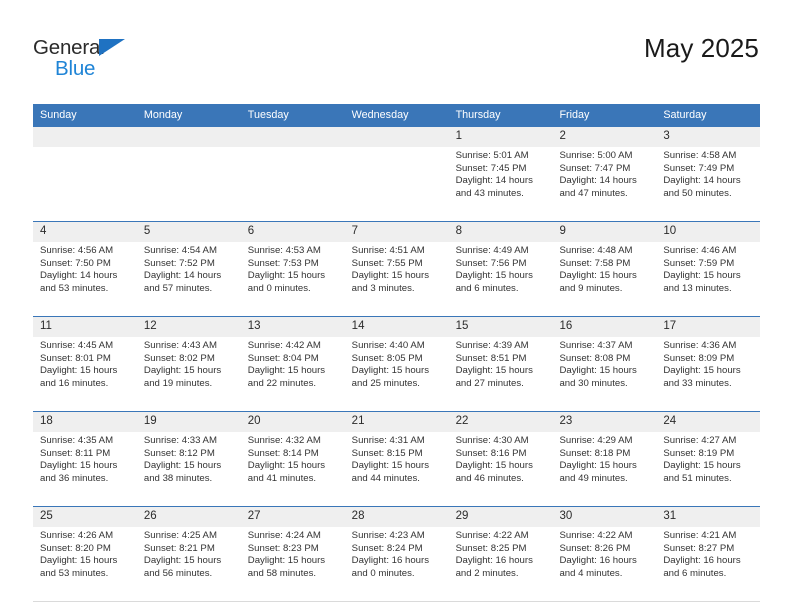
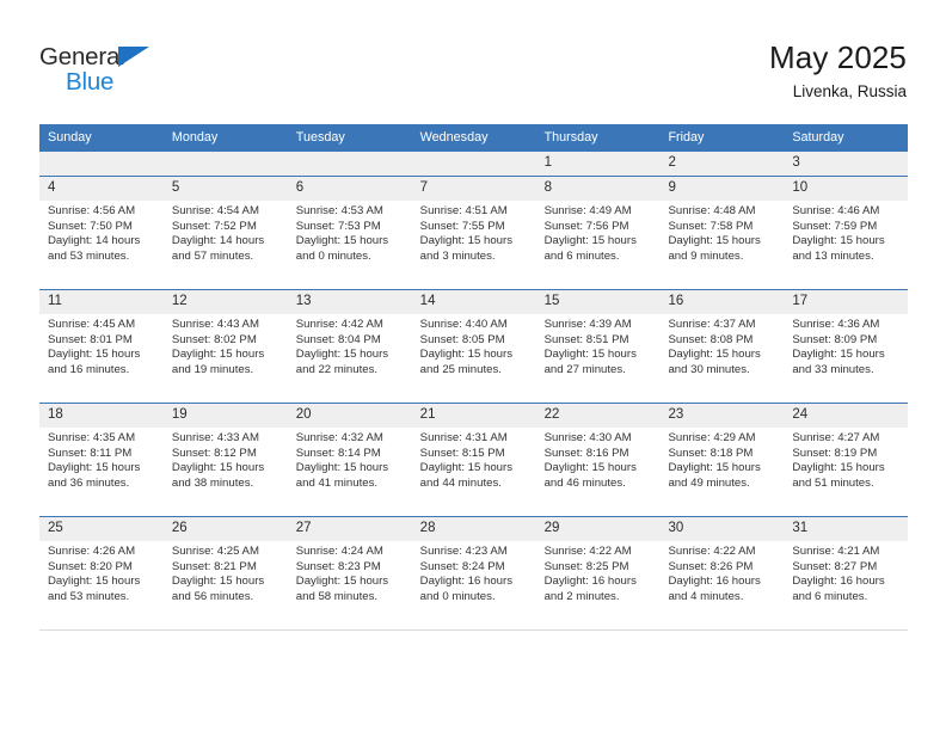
  General
  Blue
  May 2025
+ Livenka, Russia
  Sunday	Monday	Tuesday	Wednesday	Thursday	Friday	Saturday
  				1	2	3
- 				Sunrise: 5:01 AMSunset: 7:45 PMDaylight: 14 hoursand 43 minutes.	Sunrise: 5:00 AMSunset: 7:47 PMDaylight: 14 hoursand 47 minutes.	Sunrise: 4:58 AMSunset: 7:49 PMDaylight: 14 hoursand 50 minutes.
  4	5	6	7	8	9	10
  Sunrise: 4:56 AMSunset: 7:50 PMDaylight: 14 hoursand 53 minutes.	Sunrise: 4:54 AMSunset: 7:52 PMDaylight: 14 hoursand 57 minutes.	Sunrise: 4:53 AMSunset: 7:53 PMDaylight: 15 hoursand 0 minutes.	Sunrise: 4:51 AMSunset: 7:55 PMDaylight: 15 hoursand 3 minutes.	Sunrise: 4:49 AMSunset: 7:56 PMDaylight: 15 hoursand 6 minutes.	Sunrise: 4:48 AMSunset: 7:58 PMDaylight: 15 hoursand 9 minutes.	Sunrise: 4:46 AMSunset: 7:59 PMDaylight: 15 hoursand 13 minutes.
  11	12	13	14	15	16	17
  Sunrise: 4:45 AMSunset: 8:01 PMDaylight: 15 hoursand 16 minutes.	Sunrise: 4:43 AMSunset: 8:02 PMDaylight: 15 hoursand 19 minutes.	Sunrise: 4:42 AMSunset: 8:04 PMDaylight: 15 hoursand 22 minutes.	Sunrise: 4:40 AMSunset: 8:05 PMDaylight: 15 hoursand 25 minutes.	Sunrise: 4:39 AMSunset: 8:51 PMDaylight: 15 hoursand 27 minutes.	Sunrise: 4:37 AMSunset: 8:08 PMDaylight: 15 hoursand 30 minutes.	Sunrise: 4:36 AMSunset: 8:09 PMDaylight: 15 hoursand 33 minutes.
  18	19	20	21	22	23	24
  Sunrise: 4:35 AMSunset: 8:11 PMDaylight: 15 hoursand 36 minutes.	Sunrise: 4:33 AMSunset: 8:12 PMDaylight: 15 hoursand 38 minutes.	Sunrise: 4:32 AMSunset: 8:14 PMDaylight: 15 hoursand 41 minutes.	Sunrise: 4:31 AMSunset: 8:15 PMDaylight: 15 hoursand 44 minutes.	Sunrise: 4:30 AMSunset: 8:16 PMDaylight: 15 hoursand 46 minutes.	Sunrise: 4:29 AMSunset: 8:18 PMDaylight: 15 hoursand 49 minutes.	Sunrise: 4:27 AMSunset: 8:19 PMDaylight: 15 hoursand 51 minutes.
  25	26	27	28	29	30	31
  Sunrise: 4:26 AMSunset: 8:20 PMDaylight: 15 hoursand 53 minutes.	Sunrise: 4:25 AMSunset: 8:21 PMDaylight: 15 hoursand 56 minutes.	Sunrise: 4:24 AMSunset: 8:23 PMDaylight: 15 hoursand 58 minutes.	Sunrise: 4:23 AMSunset: 8:24 PMDaylight: 16 hoursand 0 minutes.	Sunrise: 4:22 AMSunset: 8:25 PMDaylight: 16 hoursand 2 minutes.	Sunrise: 4:22 AMSunset: 8:26 PMDaylight: 16 hoursand 4 minutes.	Sunrise: 4:21 AMSunset: 8:27 PMDaylight: 16 hoursand 6 minutes.
